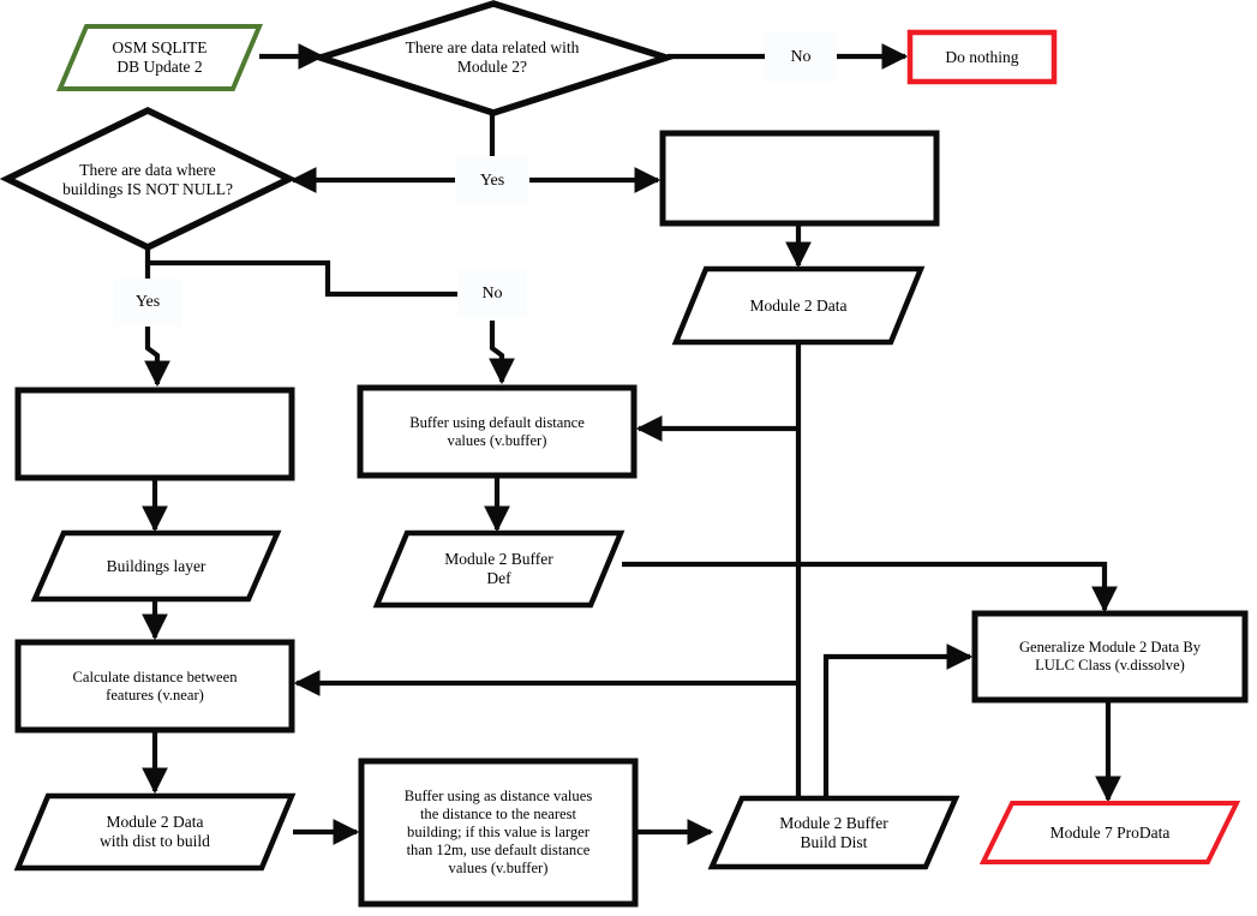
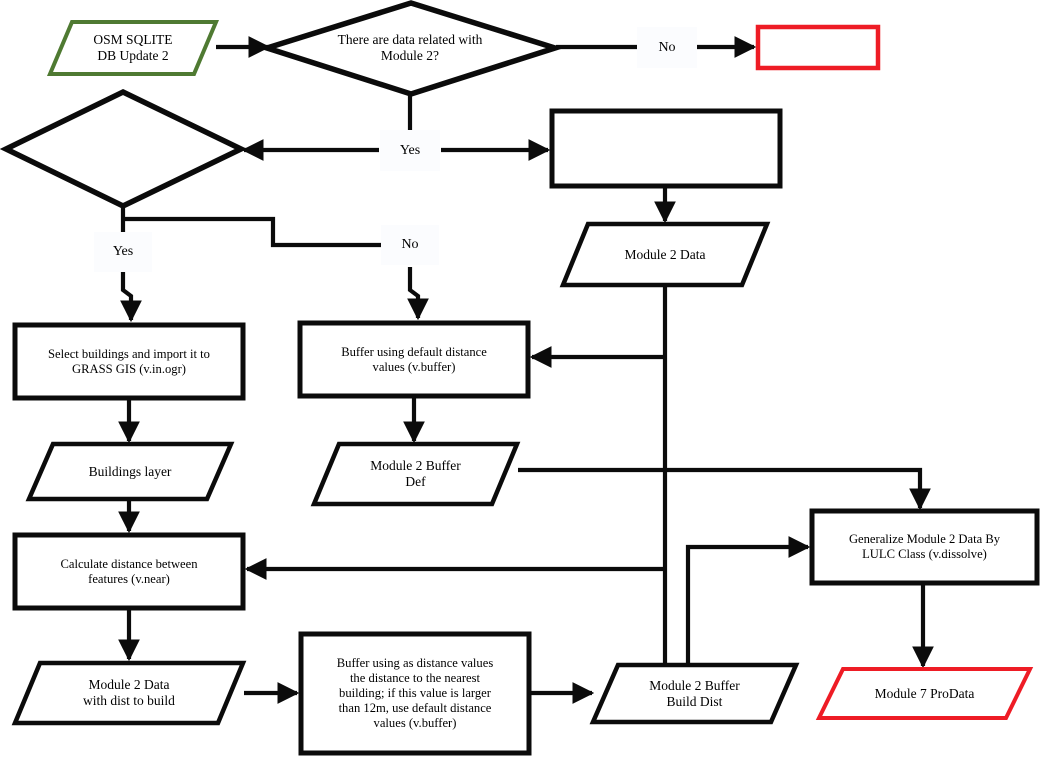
  OSM SQLITE
  DB Update 2
  There are data related with
  Module 2?
- Do nothing
- There are data where
- buildings IS NOT NULL?
  Module 2 Data
+ Select buildings and import it to
+ GRASS GIS (v.in.ogr)
  Buffer using default distance
  values (v.buffer)
  Buildings layer
  Module 2 Buffer
  Def
  Calculate distance between
  features (v.near)
  Generalize Module 2 Data By
  LULC Class (v.dissolve)
  Module 2 Data
  with dist to build
  Buffer using as distance values
  the distance to the nearest
  building; if this value is larger
  than 12m, use default distance
  values (v.buffer)
  Module 2 Buffer
  Build Dist
  Module 7 ProData
  No
  Yes
  Yes
  No
